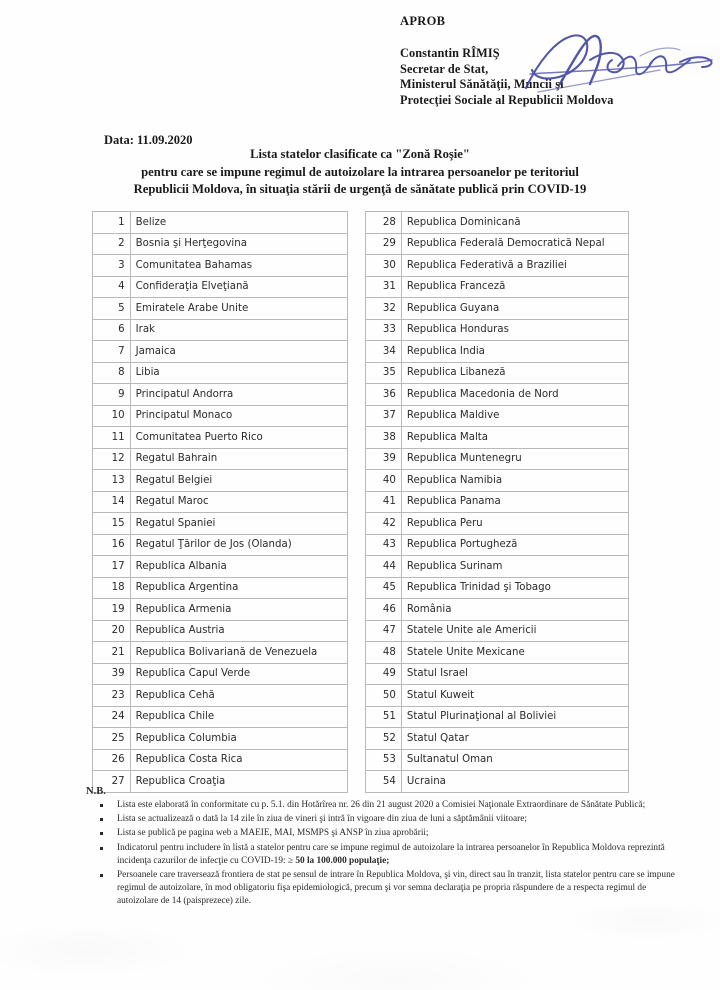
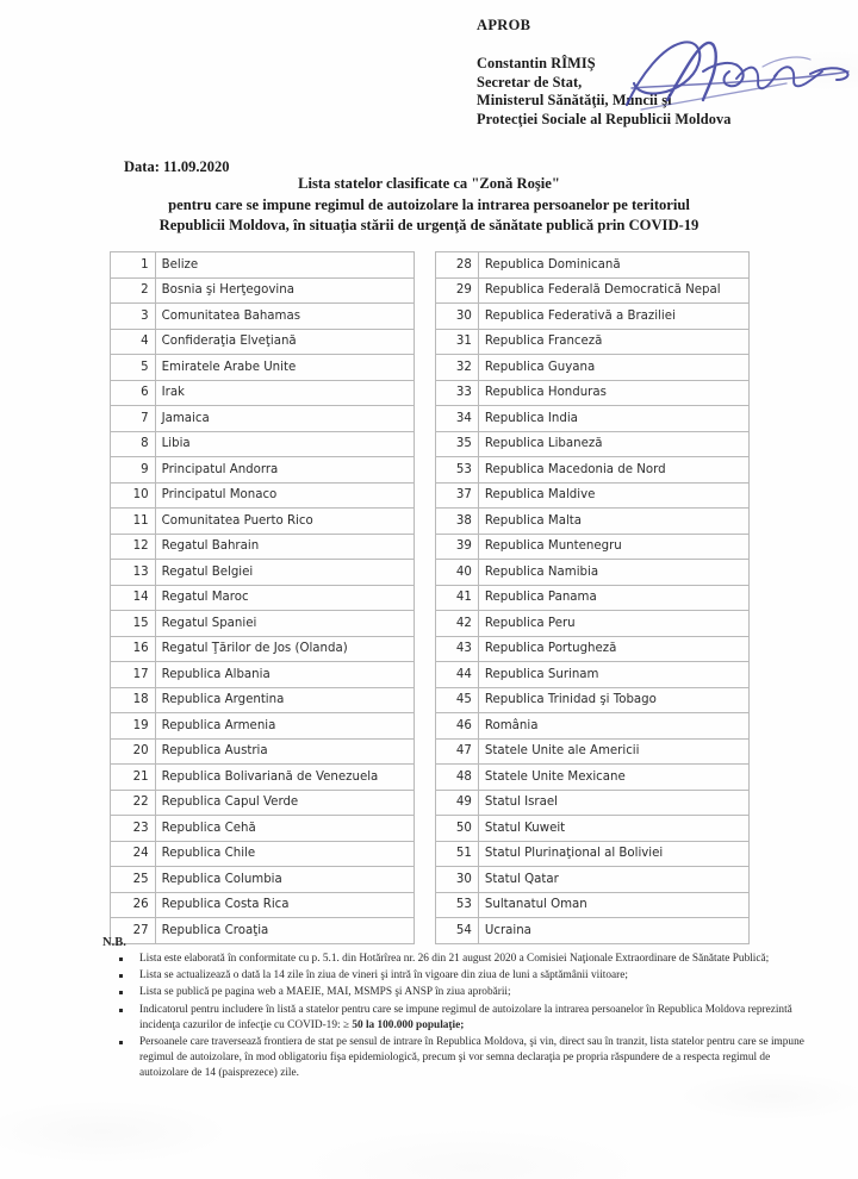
  APROB
  Constantin RÎMIŞ
  Secretar de Stat,
  Ministerul Sănătăţii, Muncii şi
  Protecţiei Sociale al Republicii Moldova
  Data: 11.09.2020
  Lista statelor clasificate ca "Zonă Roşie"
  pentru care se impune regimul de autoizolare la intrarea persoanelor pe teritoriul
  Republicii Moldova, în situaţia stării de urgenţă de sănătate publică prin COVID-19
  1	Belize
  2	Bosnia şi Herţegovina
  3	Comunitatea Bahamas
  4	Confideraţia Elveţiană
  5	Emiratele Arabe Unite
  6	Irak
  7	Jamaica
  8	Libia
  9	Principatul Andorra
  10	Principatul Monaco
  11	Comunitatea Puerto Rico
  12	Regatul Bahrain
  13	Regatul Belgiei
  14	Regatul Maroc
  15	Regatul Spaniei
  16	Regatul Ţărilor de Jos (Olanda)
  17	Republica Albania
  18	Republica Argentina
  19	Republica Armenia
  20	Republica Austria
  21	Republica Bolivariană de Venezuela
- 39	Republica Capul Verde
+ 22	Republica Capul Verde
  23	Republica Cehă
  24	Republica Chile
  25	Republica Columbia
  26	Republica Costa Rica
  27	Republica Croaţia
  28	Republica Dominicană
  29	Republica Federală Democratică Nepal
  30	Republica Federativă a Braziliei
  31	Republica Franceză
  32	Republica Guyana
  33	Republica Honduras
  34	Republica India
  35	Republica Libaneză
- 36	Republica Macedonia de Nord
+ 53	Republica Macedonia de Nord
  37	Republica Maldive
  38	Republica Malta
  39	Republica Muntenegru
  40	Republica Namibia
  41	Republica Panama
  42	Republica Peru
  43	Republica Portugheză
  44	Republica Surinam
  45	Republica Trinidad şi Tobago
  46	România
  47	Statele Unite ale Americii
  48	Statele Unite Mexicane
  49	Statul Israel
  50	Statul Kuweit
  51	Statul Plurinaţional al Boliviei
- 52	Statul Qatar
+ 30	Statul Qatar
  53	Sultanatul Oman
  54	Ucraina
  N.B.
  Lista este elaborată în conformitate cu p. 5.1. din Hotărîrea nr. 26 din 21 august 2020 a Comisiei Naţionale Extraordinare de Sănătate Publică;
  Lista se actualizează o dată la 14 zile în ziua de vineri şi intră în vigoare din ziua de luni a săptămânii viitoare;
  Lista se publică pe pagina web a MAEIE, MAI, MSMPS şi ANSP în ziua aprobării;
  Indicatorul pentru includere în listă a statelor pentru care se impune regimul de autoizolare la intrarea persoanelor în Republica Moldova reprezintă incidenţa cazurilor de infecţie cu COVID-19: ≥ 50 la 100.000 populaţie;
  Persoanele care traversează frontiera de stat pe sensul de intrare în Republica Moldova, şi vin, direct sau în tranzit, lista statelor pentru care se impune regimul de autoizolare, în mod obligatoriu fişa epidemiologică, precum şi vor semna declaraţia pe propria răspundere de a respecta regimul de autoizolare de 14 (paisprezece) zile.
